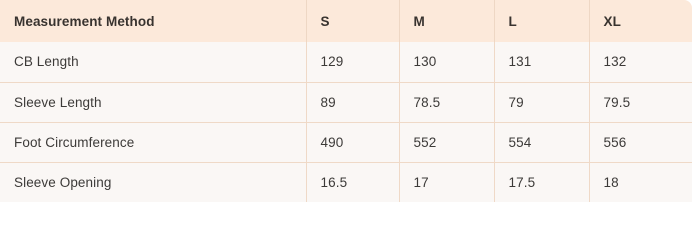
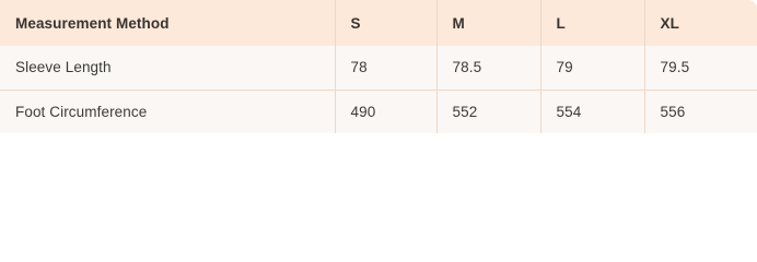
  Measurement Method	S	M	L	XL
- CB Length	129	130	131	132
- Sleeve Length	89	78.5	79	79.5
+ Sleeve Length	78	78.5	79	79.5
  Foot Circumference	490	552	554	556
- Sleeve Opening	16.5	17	17.5	18
